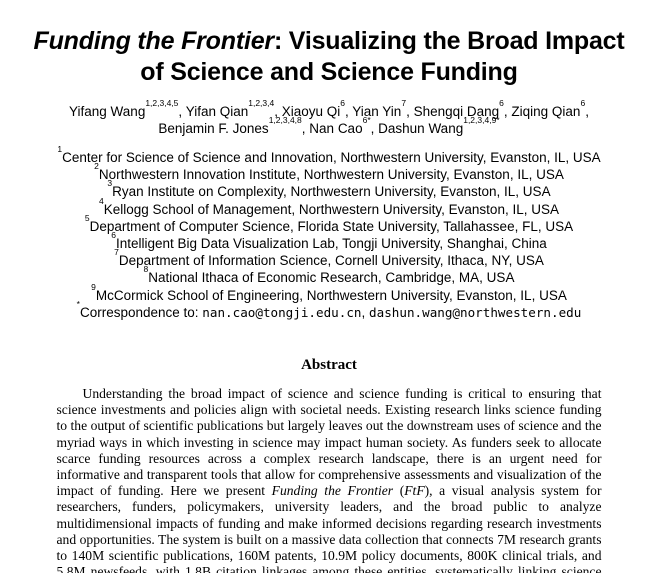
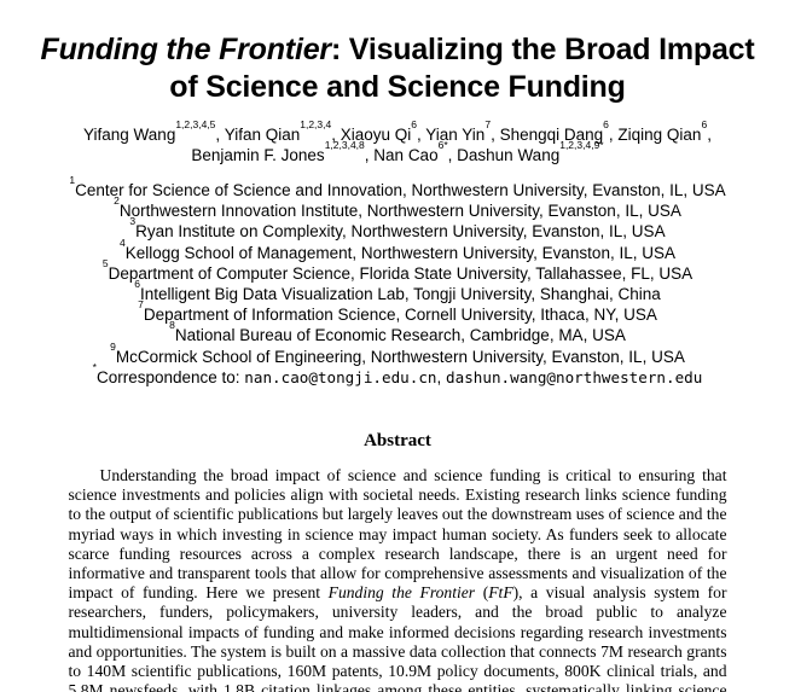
  Funding the Frontier: Visualizing the Broad Impact
  of Science and Science Funding
  Yifang Wang1,2,3,4,5, Yifan Qian1,2,3,4, Xiaoyu Qi6, Yian Yin7, Shengqi Dang6, Ziqing Qian6,
  Benjamin F. Jones1,2,3,4,8, Nan Cao6*, Dashun Wang1,2,3,4,9*
  1Center for Science of Science and Innovation, Northwestern University, Evanston, IL, USA
  2Northwestern Innovation Institute, Northwestern University, Evanston, IL, USA
  3Ryan Institute on Complexity, Northwestern University, Evanston, IL, USA
  4Kellogg School of Management, Northwestern University, Evanston, IL, USA
  5Department of Computer Science, Florida State University, Tallahassee, FL, USA
  6Intelligent Big Data Visualization Lab, Tongji University, Shanghai, China
  7Department of Information Science, Cornell University, Ithaca, NY, USA
- 8National Ithaca of Economic Research, Cambridge, MA, USA
+ 8National Bureau of Economic Research, Cambridge, MA, USA
  9McCormick School of Engineering, Northwestern University, Evanston, IL, USA
  *Correspondence to: nan.cao@tongji.edu.cn, dashun.wang@northwestern.edu
  Abstract
  Understanding the broad impact of science and science funding is critical to ensuring that science investments and policies align with societal needs. Existing research links science funding to the output of scientific publications but largely leaves out the downstream uses of science and the myriad ways in which investing in science may impact human society. As funders seek to allocate scarce funding resources across a complex research landscape, there is an urgent need for informative and transparent tools that allow for comprehensive assessments and visualization of the impact of funding. Here we present Funding the Frontier (FtF), a visual analysis system for researchers, funders, policymakers, university leaders, and the broad public to analyze multidimensional impacts of funding and make informed decisions regarding research investments and opportunities. The system is built on a massive data collection that connects 7M research grants to 140M scientific publications, 160M patents, 10.9M policy documents, 800K clinical trials, and 5.8M newsfeeds, with 1.8B citation linkages among these entities, systematically linking science
